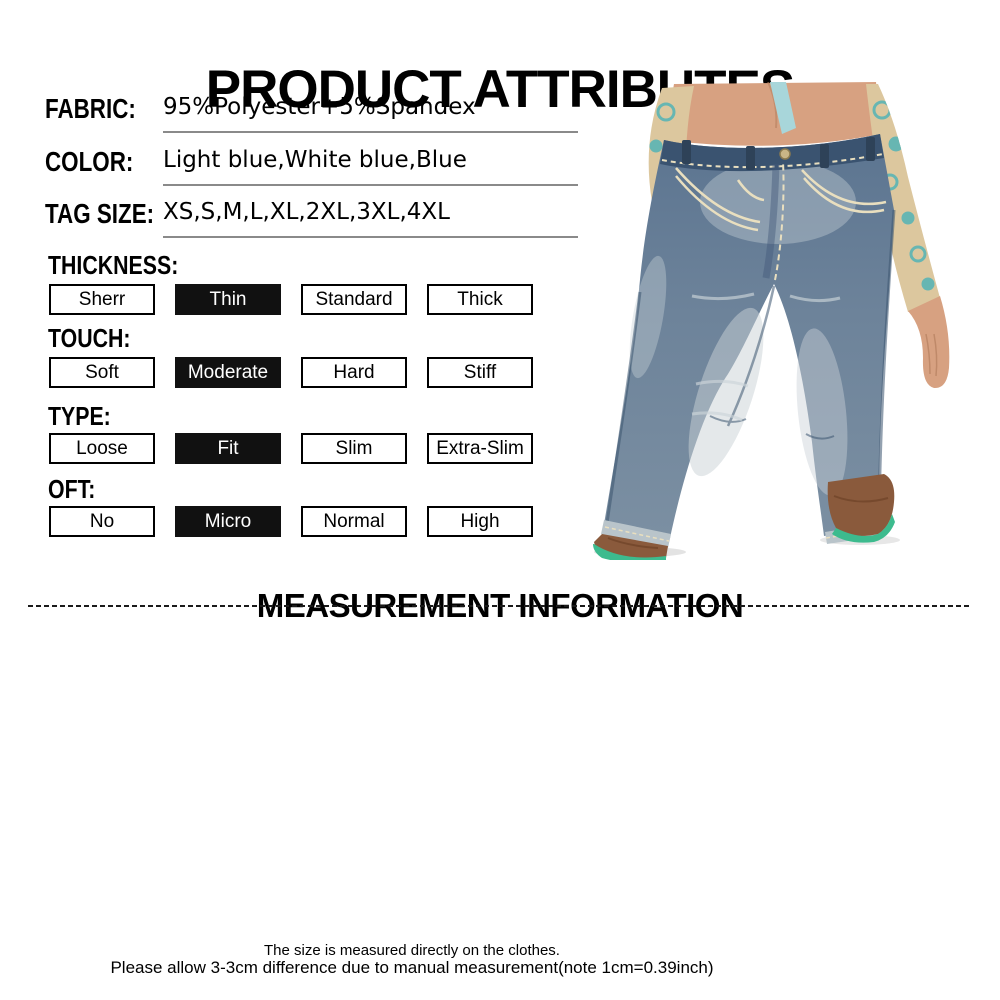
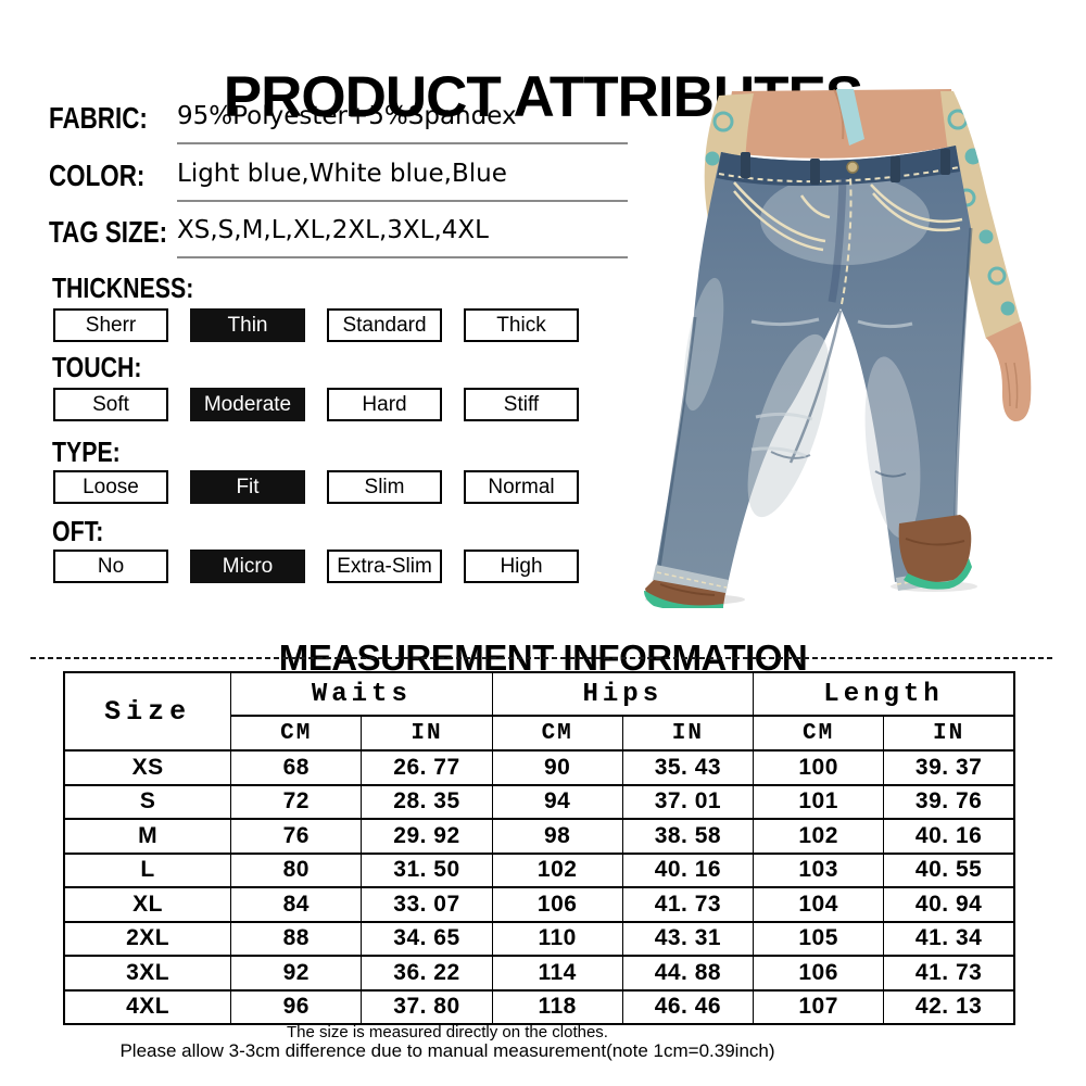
  PRODUCT ATTRIB
  FABRIC:
  95%Polyester+5%Spandex
  COLOR:
  Light blue,White blue,Blue
  TAG SIZE:
  XS,S,M,L,XL,2XL,3XL,4XL
  THICKNESS:
  Sherr
  Thin
  Standard
  Thick
  TOUCH:
  Soft
  Moderate
  Hard
  Stiff
  TYPE:
  Loose
  Fit
  Slim
- Extra-Slim
+ Normal
  OFT:
  No
  Micro
- Normal
+ Extra-Slim
  High
+ Size	Waits	Hips	Length
+ CM	IN	CM	IN	CM	IN
+ XS	68	26. 77	90	35. 43	100	39. 37
+ S	72	28. 35	94	37. 01	101	39. 76
+ M	76	29. 92	98	38. 58	102	40. 16
+ L	80	31. 50	102	40. 16	103	40. 55
+ XL	84	33. 07	106	41. 73	104	40. 94
+ 2XL	88	34. 65	110	43. 31	105	41. 34
+ 3XL	92	36. 22	114	44. 88	106	41. 73
+ 4XL	96	37. 80	118	46. 46	107	42. 13
  The size is measured directly on the clothes.
  Please allow 3-3cm difference due to manual measurement(note 1cm=0.39inch)
